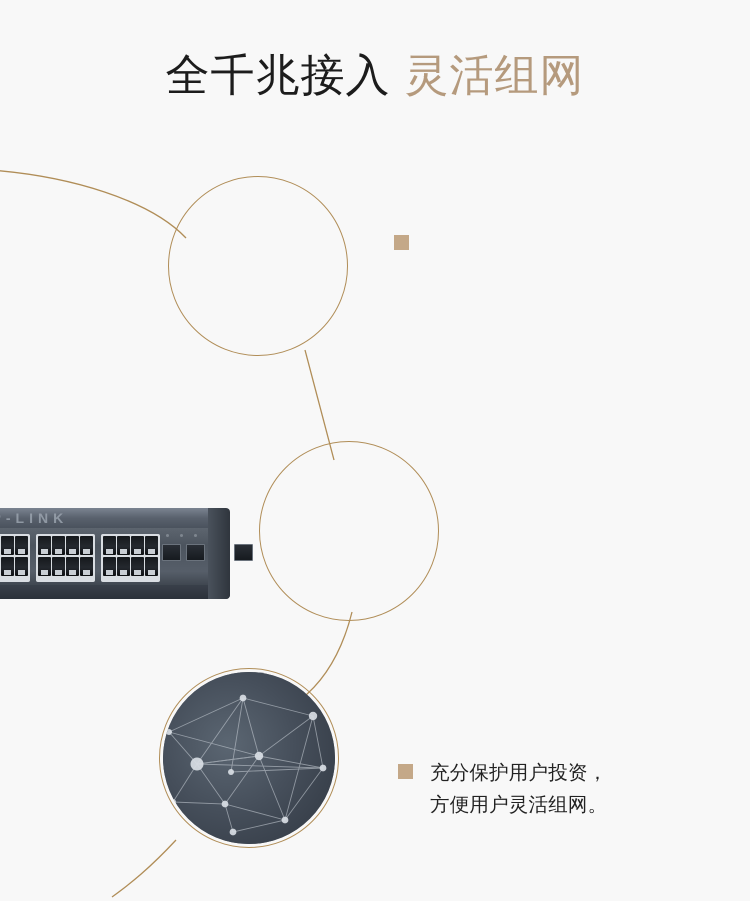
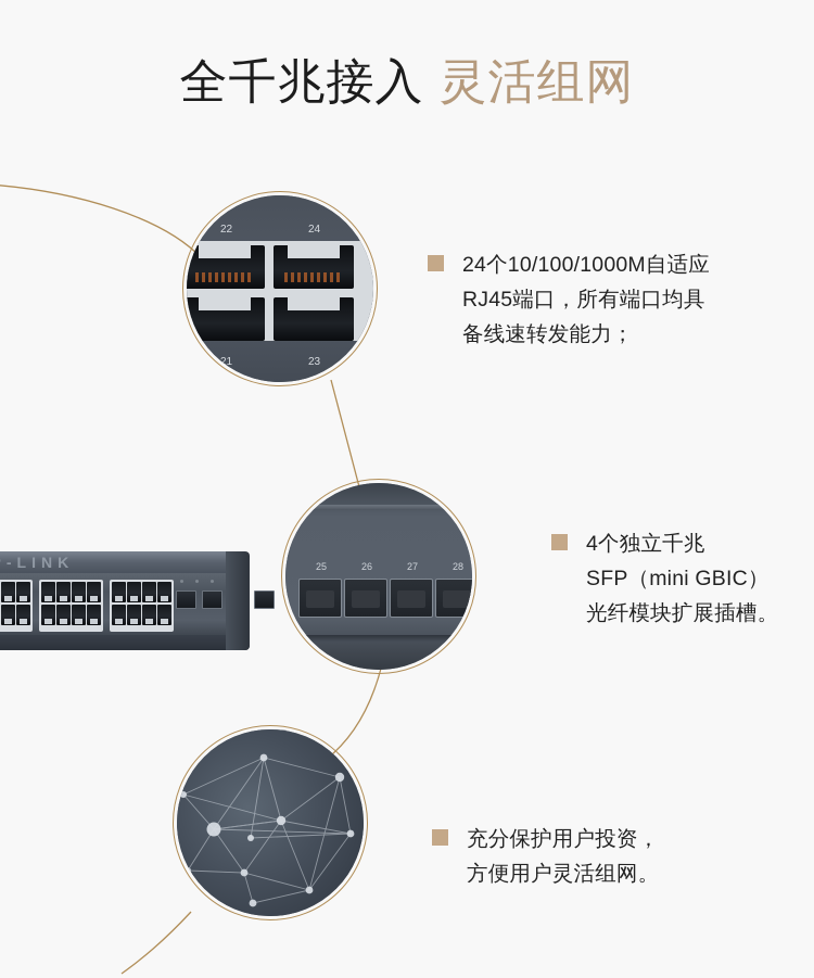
  全千兆接入 灵活组网
  -LINK
+ 22
+ 24
+ 21
+ 23
+ 25
+ 26
+ 27
+ 28
+ 24个10/100/1000M自适应
+ RJ45端口，所有端口均具
+ 备线速转发能力；
+ 4个独立千兆
+ SFP（mini GBIC）
+ 光纤模块扩展插槽。
  充分保护用户投资，
  方便用户灵活组网。
